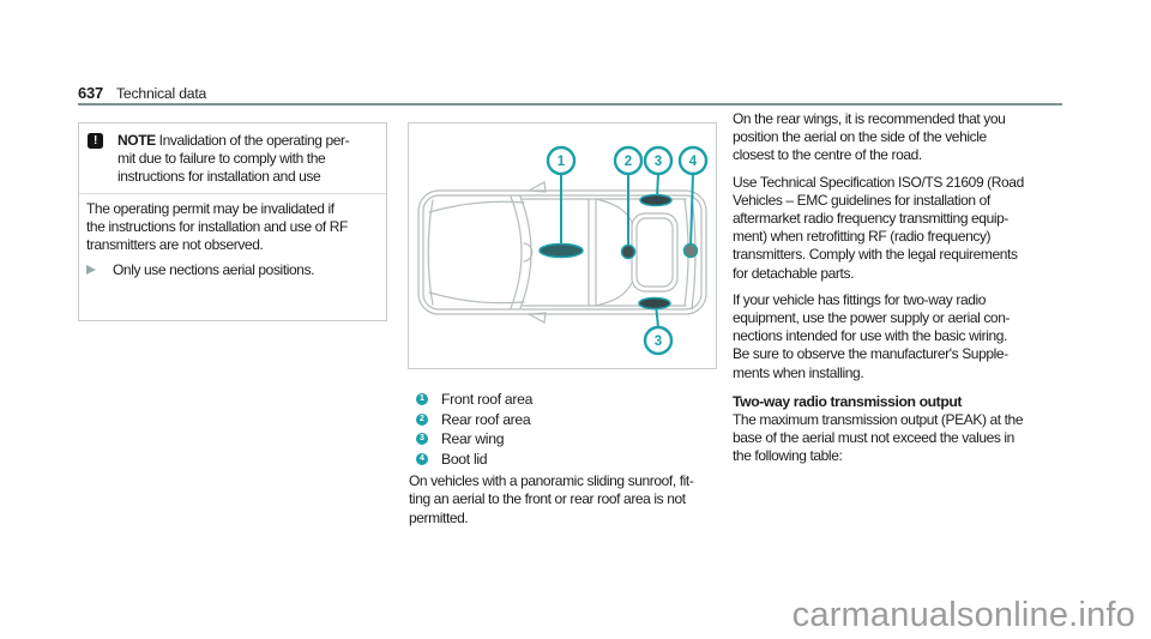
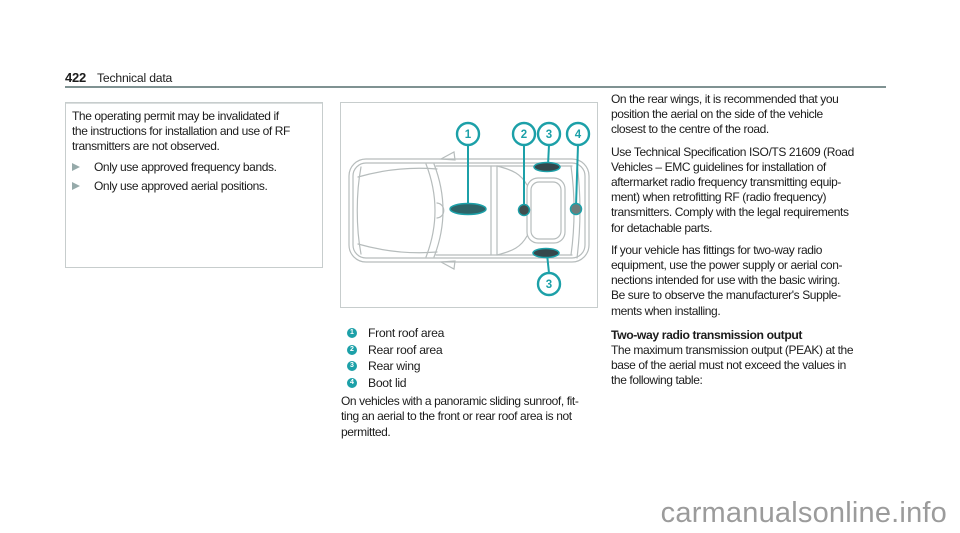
- 637
+ 422
  Technical data
- !
- NOTE Invalidation of the operating per-
- mit due to failure to comply with the
- instructions for installation and use
  The operating permit may be invalidated if
  the instructions for installation and use of RF
  transmitters are not observed.
+ Only use approved frequency bands.
- Only use nections aerial positions.
+ Only use approved aerial positions.
  1
  2
  3
  4
  3
  Front roof area
  Rear roof area
  Rear wing
  Boot lid
  On vehicles with a panoramic sliding sunroof, fit-
  ting an aerial to the front or rear roof area is not
  permitted.
  On the rear wings, it is recommended that you
  position the aerial on the side of the vehicle
  closest to the centre of the road.
  Use Technical Specification ISO/TS 21609 (Road
  Vehicles – EMC guidelines for installation of
  aftermarket radio frequency transmitting equip-
  ment) when retrofitting RF (radio frequency)
  transmitters. Comply with the legal requirements
  for detachable parts.
  If your vehicle has fittings for two-way radio
  equipment, use the power supply or aerial con-
  nections intended for use with the basic wiring.
  Be sure to observe the manufacturer's Supple-
  ments when installing.
  Two-way radio transmission output
  The maximum transmission output (PEAK) at the
  base of the aerial must not exceed the values in
  the following table:
  carmanualsonline.info
